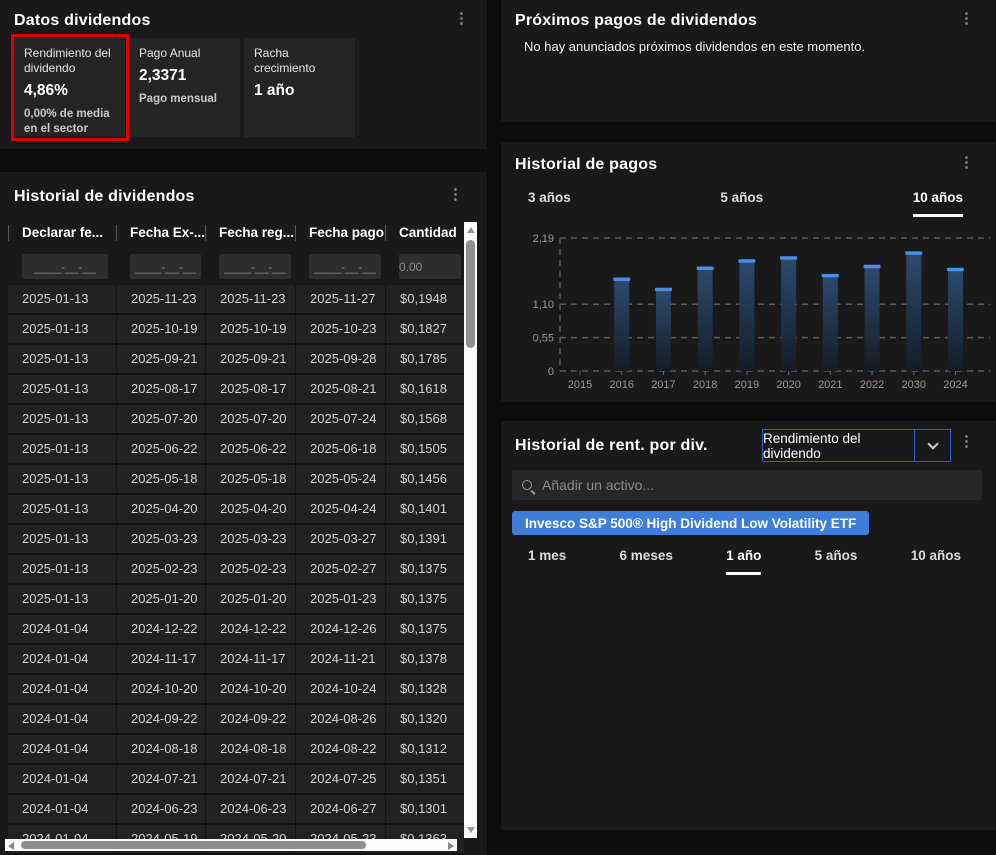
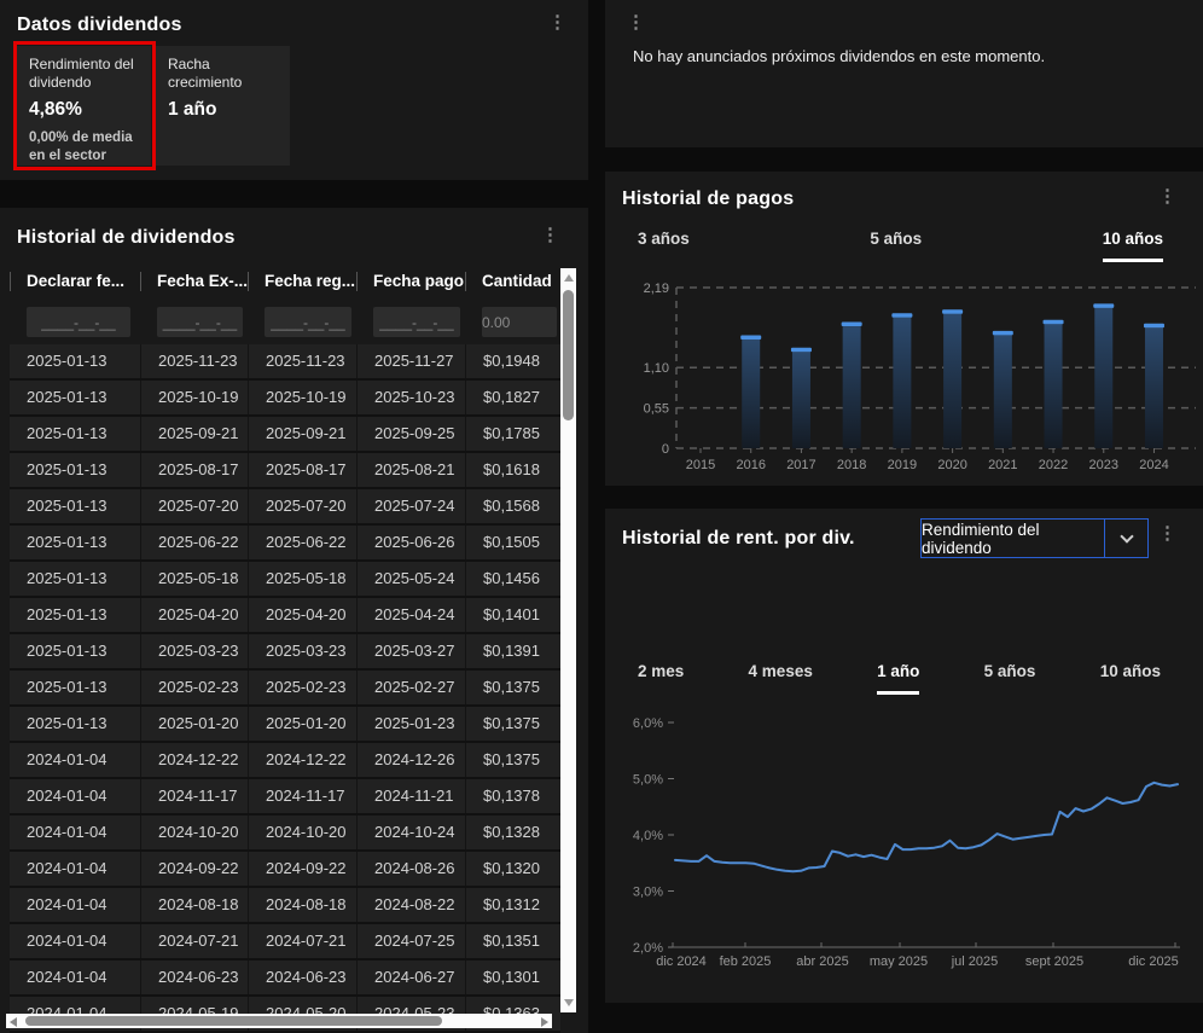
  Datos dividendos
  ⋮
  Rendimiento del dividendo
  4,86%
  0,00% de media en el sector
- Pago Anual
- 2,3371
- Pago mensual
  Racha crecimiento
  1 año
  Historial de dividendos
  ⋮
  Declarar fe...
  Fecha Ex-...
  Fecha reg...
  Fecha pago
  Cantidad
  ____-__-__
  ____-__-__
  ____-__-__
  ____-__-__
  0.00
  2025-01-13
  2025-11-23
  2025-11-23
  2025-11-27
  $0,1948
  2025-01-13
  2025-10-19
  2025-10-19
  2025-10-23
  $0,1827
  2025-01-13
  2025-09-21
  2025-09-21
- 2025-09-28
+ 2025-09-25
  $0,1785
  2025-01-13
  2025-08-17
  2025-08-17
  2025-08-21
  $0,1618
  2025-01-13
  2025-07-20
  2025-07-20
  2025-07-24
  $0,1568
  2025-01-13
  2025-06-22
  2025-06-22
- 2025-06-18
+ 2025-06-26
  $0,1505
  2025-01-13
  2025-05-18
  2025-05-18
  2025-05-24
  $0,1456
  2025-01-13
  2025-04-20
  2025-04-20
  2025-04-24
  $0,1401
  2025-01-13
  2025-03-23
  2025-03-23
  2025-03-27
  $0,1391
  2025-01-13
  2025-02-23
  2025-02-23
  2025-02-27
  $0,1375
  2025-01-13
  2025-01-20
  2025-01-20
  2025-01-23
  $0,1375
  2024-01-04
  2024-12-22
  2024-12-22
  2024-12-26
  $0,1375
  2024-01-04
  2024-11-17
  2024-11-17
  2024-11-21
  $0,1378
  2024-01-04
  2024-10-20
  2024-10-20
  2024-10-24
  $0,1328
  2024-01-04
  2024-09-22
  2024-09-22
  2024-08-26
  $0,1320
  2024-01-04
  2024-08-18
  2024-08-18
  2024-08-22
  $0,1312
  2024-01-04
  2024-07-21
  2024-07-21
  2024-07-25
  $0,1351
  2024-01-04
  2024-06-23
  2024-06-23
  2024-06-27
  $0,1301
- Próximos pagos de dividendos
  ⋮
  No hay anunciados próximos dividendos en este momento.
  Historial de pagos
  ⋮
  3 años
  5 años
  10 años
  2,19
  1,10
  0,55
  0
  2015
  2016
  2017
  2018
  2019
  2020
  2021
  2022
- 2030
+ 2023
  2024
  Historial de rent. por div.
  Rendimiento del dividendo
  ⋮
- Añadir un activo...
- Invesco S&P 500® High Dividend Low Volatility ETF
- 1 mes
+ 2 mes
- 6 meses
+ 4 meses
  1 año
  5 años
  10 años
+ 6,0%
+ 5,0%
+ 4,0%
+ 3,0%
+ 2,0%
+ dic 2024
+ feb 2025
+ abr 2025
+ may 2025
+ jul 2025
+ sept 2025
+ dic 2025
